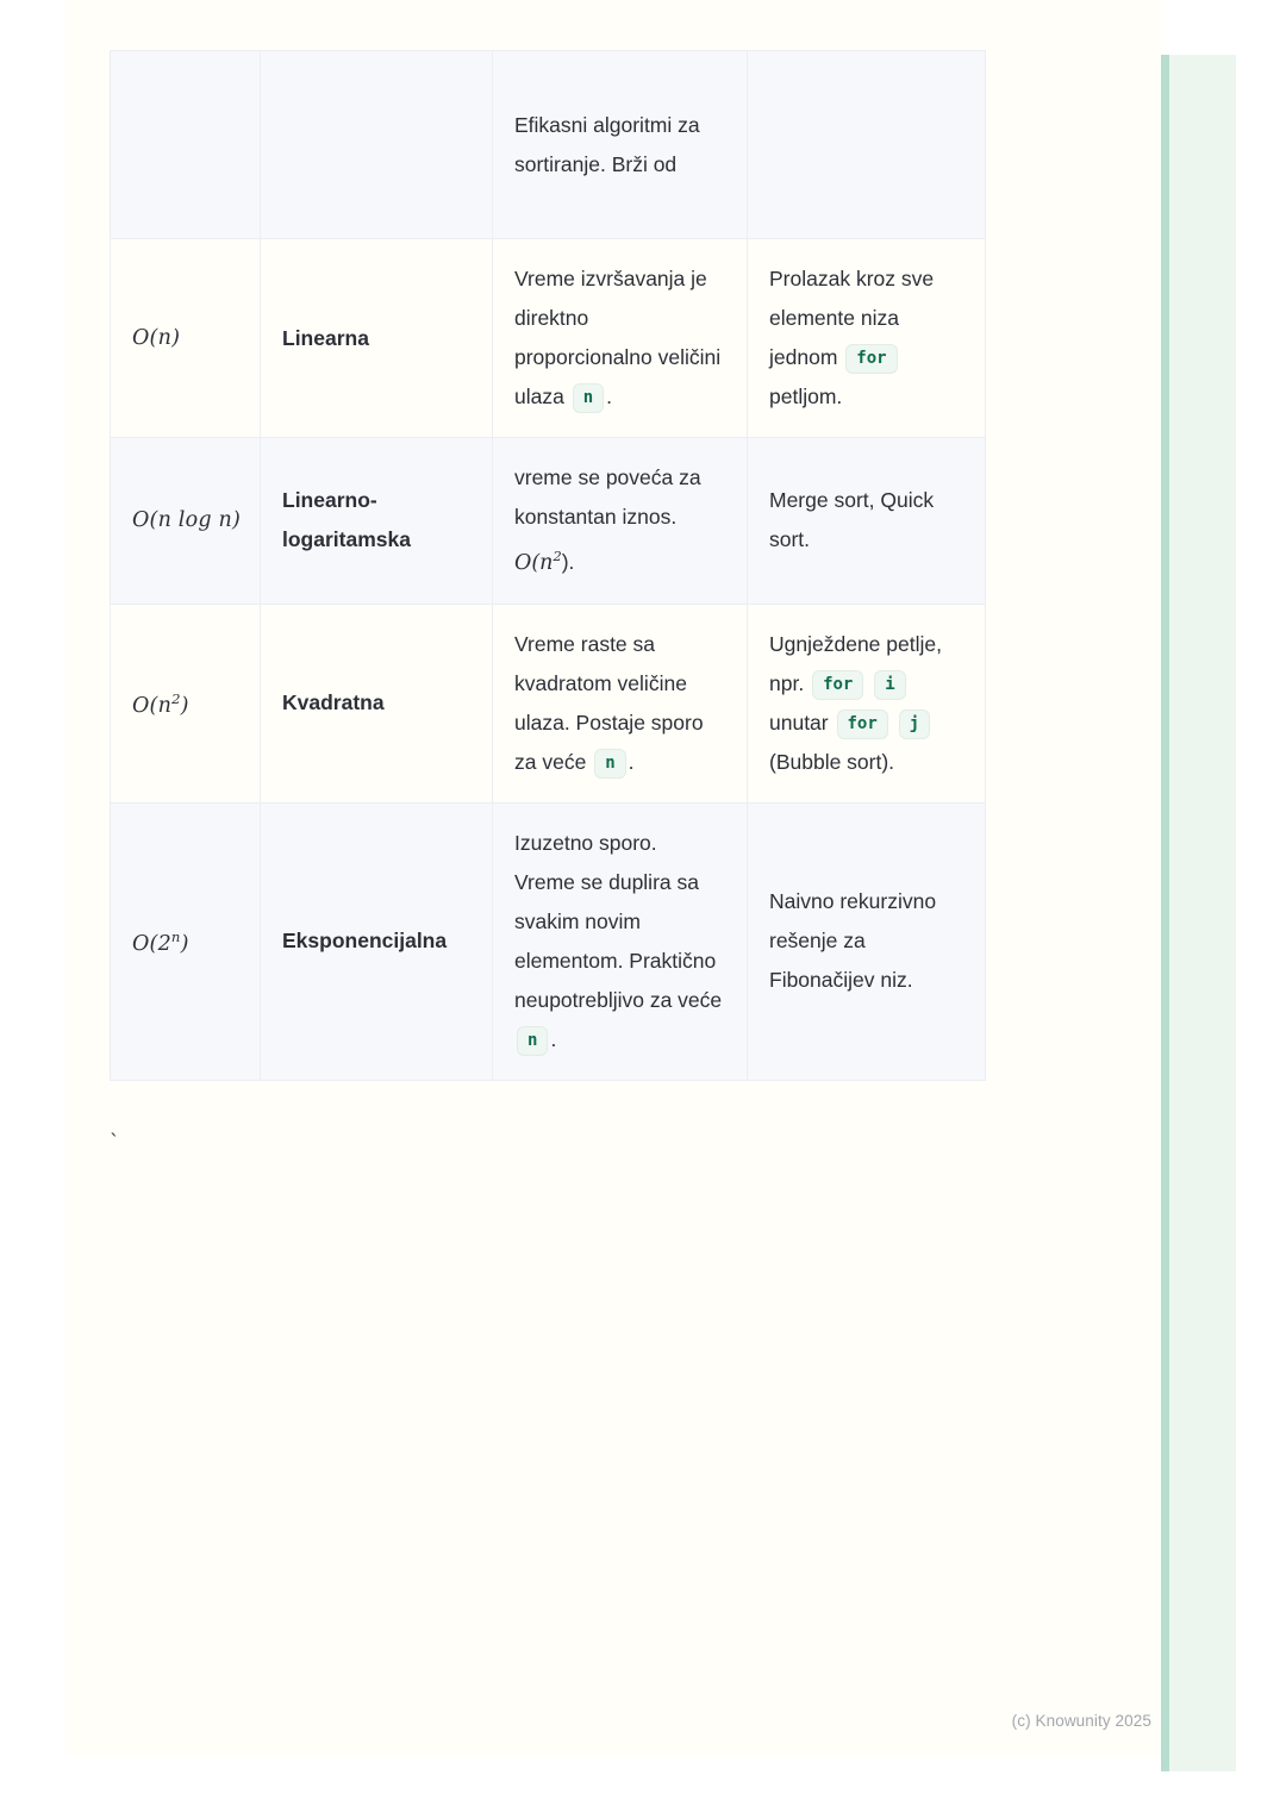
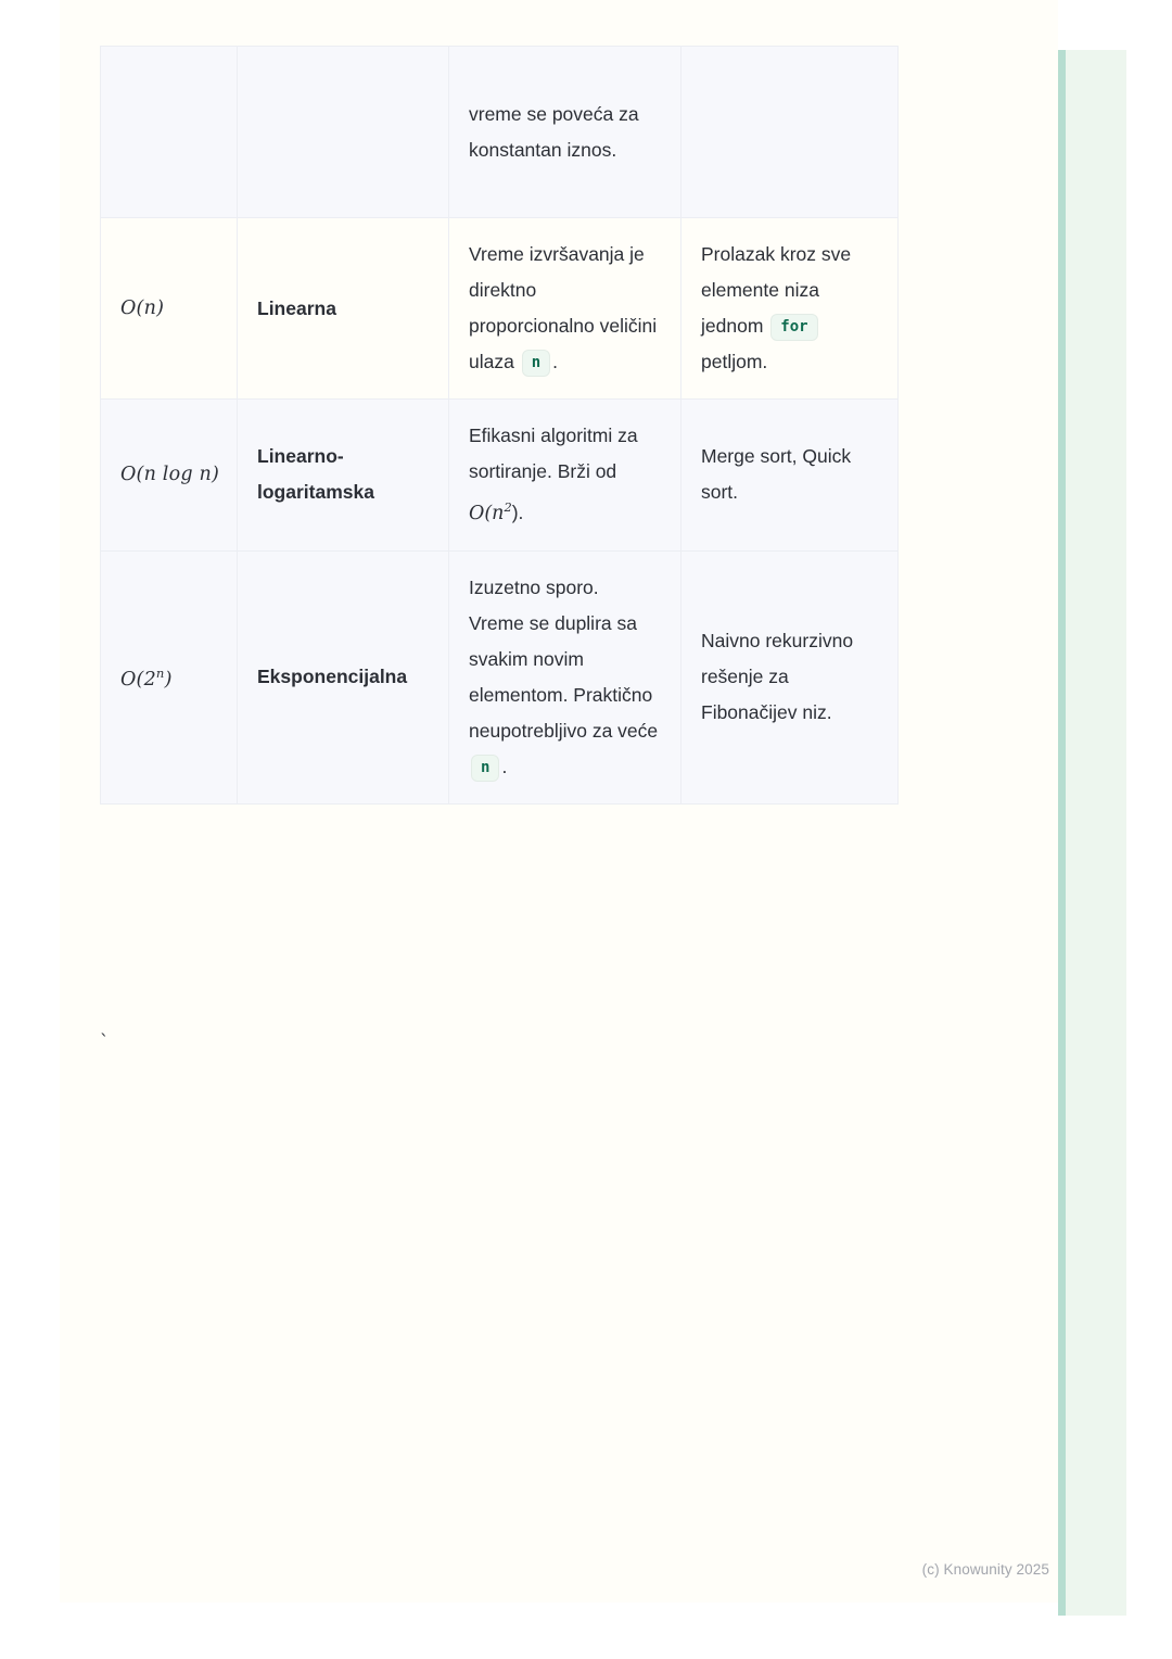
- 		Efikasni algoritmi za sortiranje. Brži od
+ 		vreme se poveća za konstantan iznos.
  O(n)	Linearna	Vreme izvršavanja je direktno proporcionalno veličini ulaza n .	Prolazak kroz sve elemente niza jednom for petljom.
- O(n log n)	Linearno-logaritamska	vreme se poveća za konstantan iznos. O(n2).	Merge sort, Quick sort.
+ O(n log n)	Linearno-logaritamska	Efikasni algoritmi za sortiranje. Brži od O(n2).	Merge sort, Quick sort.
- O(n2)	Kvadratna	Vreme raste sa kvadratom veličine ulaza. Postaje sporo za veće n .	Ugnježdene petlje, npr. for i unutar for j (Bubble sort).
  O(2n)	Eksponencijalna	Izuzetno sporo. Vreme se duplira sa svakim novim elementom. Praktično neupotrebljivo za veće n .	Naivno rekurzivno rešenje za Fibonačijev niz.
  `
  (c) Knowunity 2025
